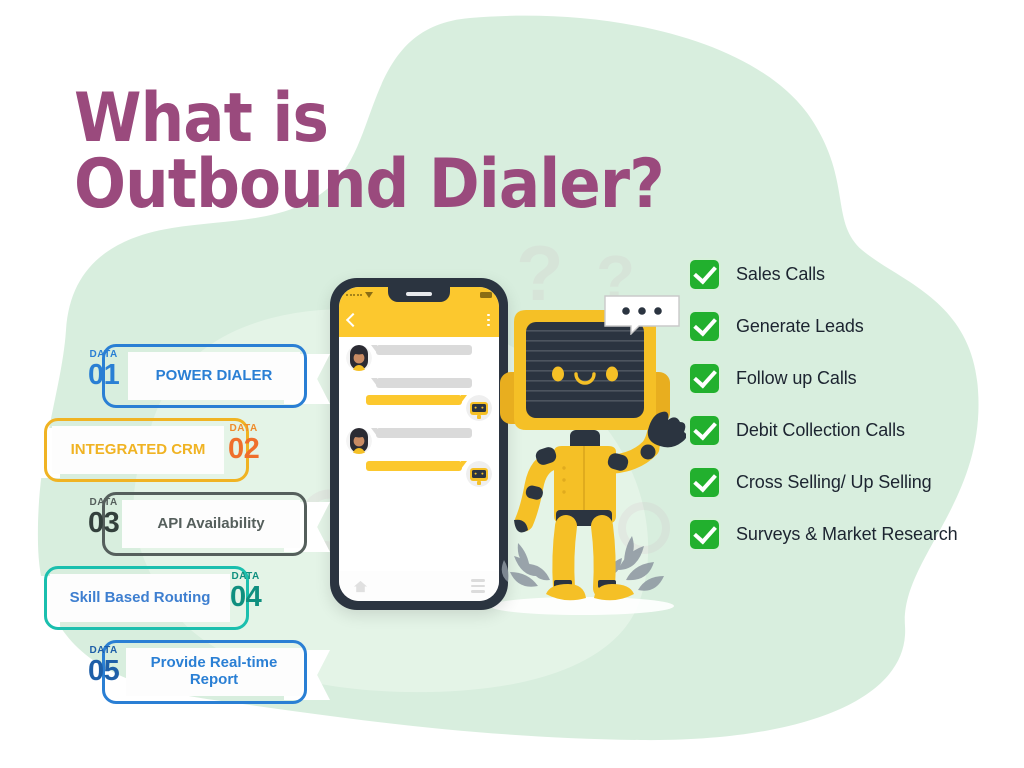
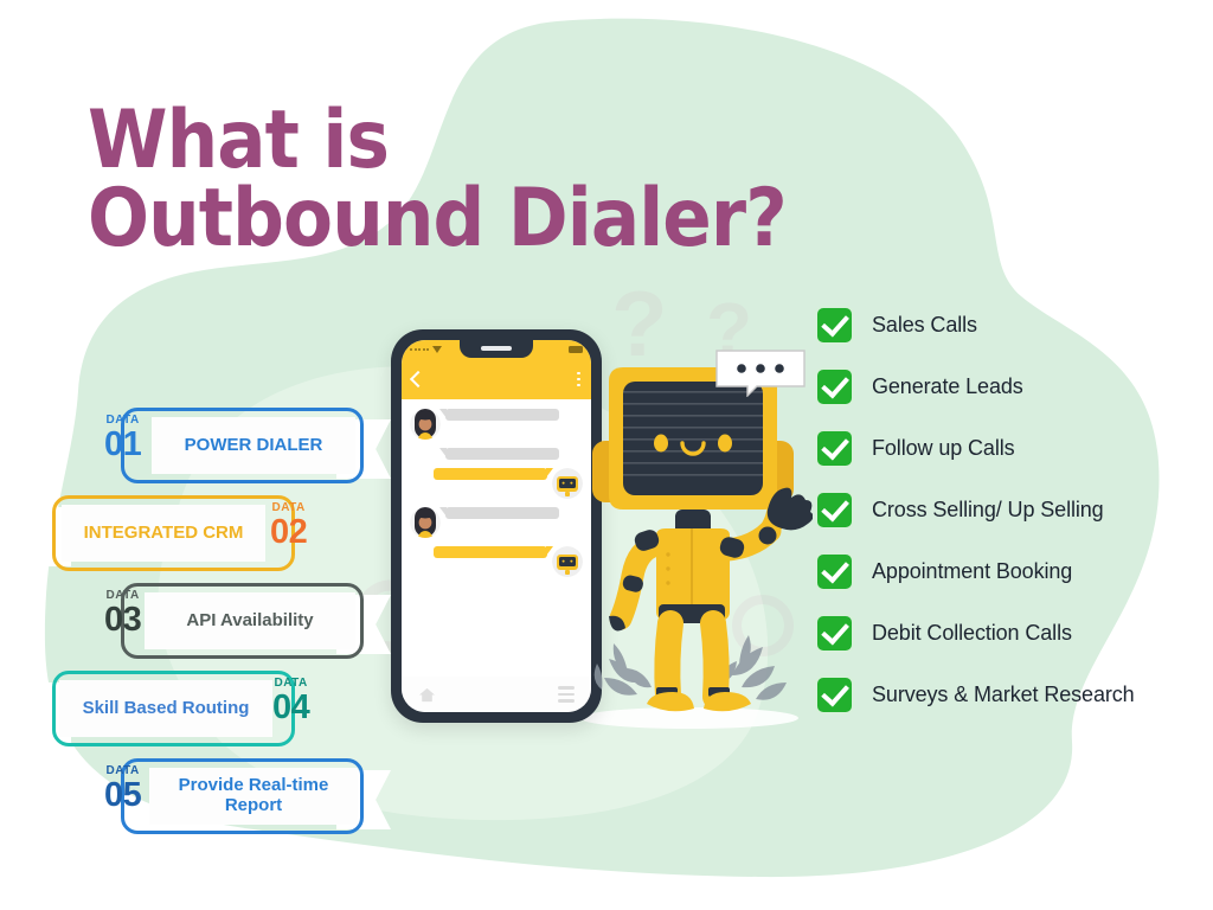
  ?
  ?
  What is
  Outbound Dialer?
  POWER DIALER
  DATA
  01
  INTEGRATED CRM
  DATA
  02
  API Availability
  DATA
  03
  Skill Based Routing
  DATA
  04
  Provide Real-time Report
  DATA
  05
  Sales Calls
  Generate Leads
  Follow up Calls
- Debit Collection Calls
+ Cross Selling/ Up Selling
+ Appointment Booking
- Cross Selling/ Up Selling
+ Debit Collection Calls
  Surveys & Market Research
